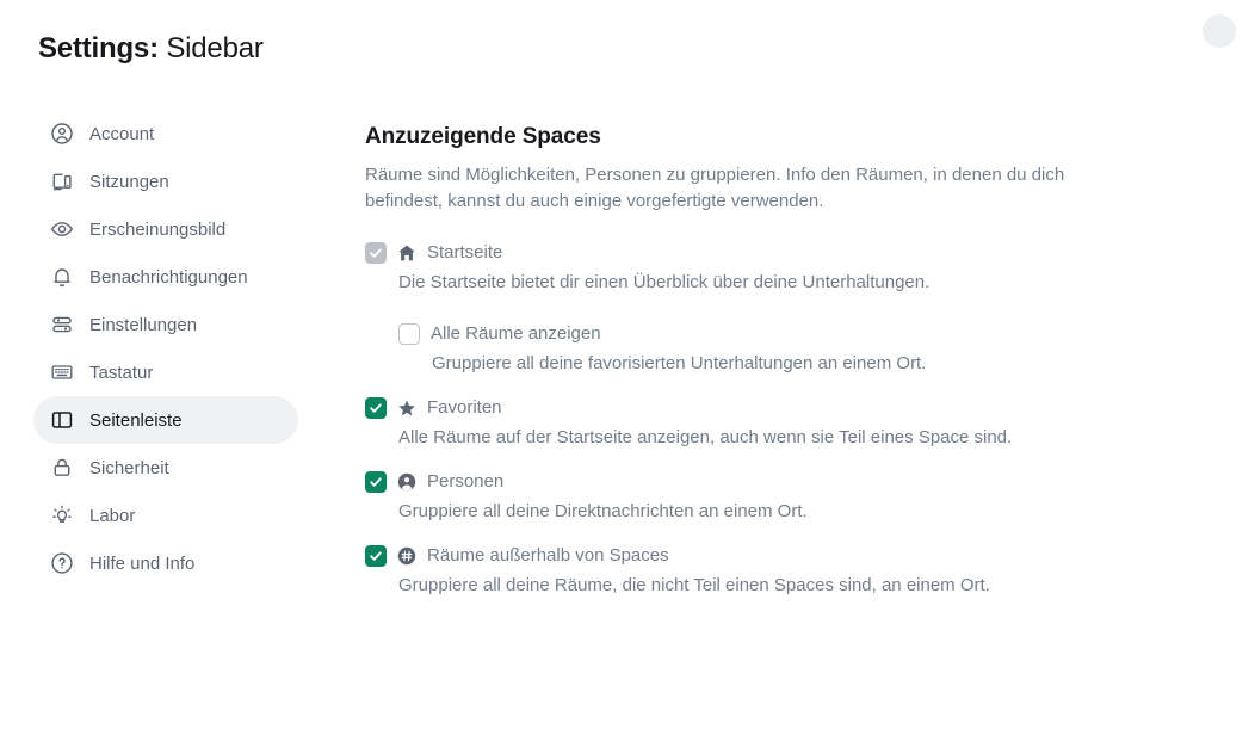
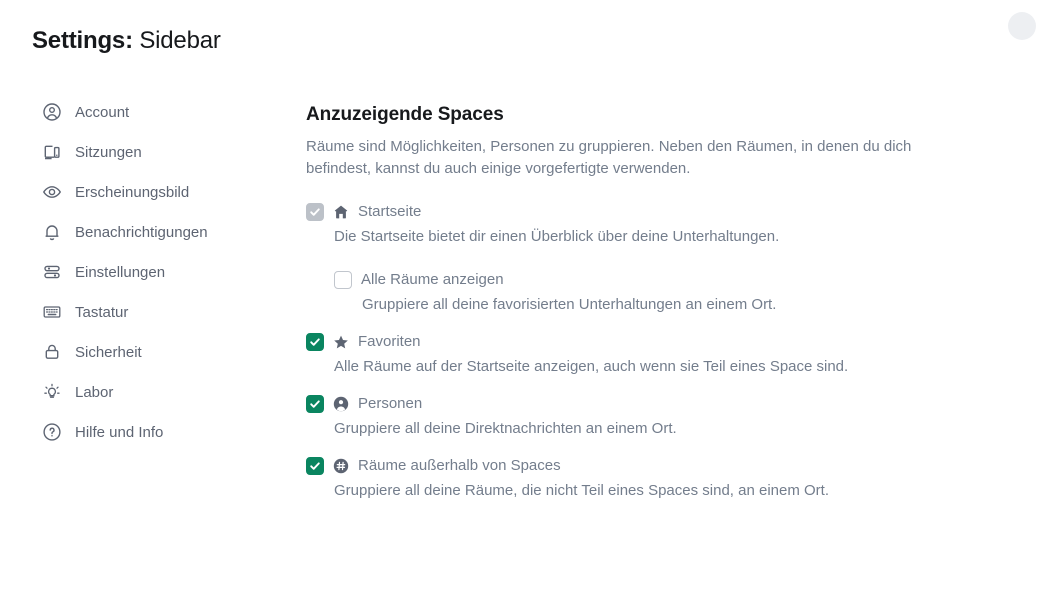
  Settings: Sidebar
  Account
  Sitzungen
  Erscheinungsbild
  Benachrichtigungen
  Einstellungen
  Tastatur
- Seitenleiste
  Sicherheit
  Labor
  Hilfe und Info
  Anzuzeigende Spaces
- Räume sind Möglichkeiten, Personen zu gruppieren. Info den Räumen, in denen du dich befindest, kannst du auch einige vorgefertigte verwenden.
+ Räume sind Möglichkeiten, Personen zu gruppieren. Neben den Räumen, in denen du dich befindest, kannst du auch einige vorgefertigte verwenden.
  Startseite
  Die Startseite bietet dir einen Überblick über deine Unterhaltungen.
  Alle Räume anzeigen
  Gruppiere all deine favorisierten Unterhaltungen an einem Ort.
  Favoriten
  Alle Räume auf der Startseite anzeigen, auch wenn sie Teil eines Space sind.
  Personen
  Gruppiere all deine Direktnachrichten an einem Ort.
  Räume außerhalb von Spaces
- Gruppiere all deine Räume, die nicht Teil einen Spaces sind, an einem Ort.
+ Gruppiere all deine Räume, die nicht Teil eines Spaces sind, an einem Ort.
